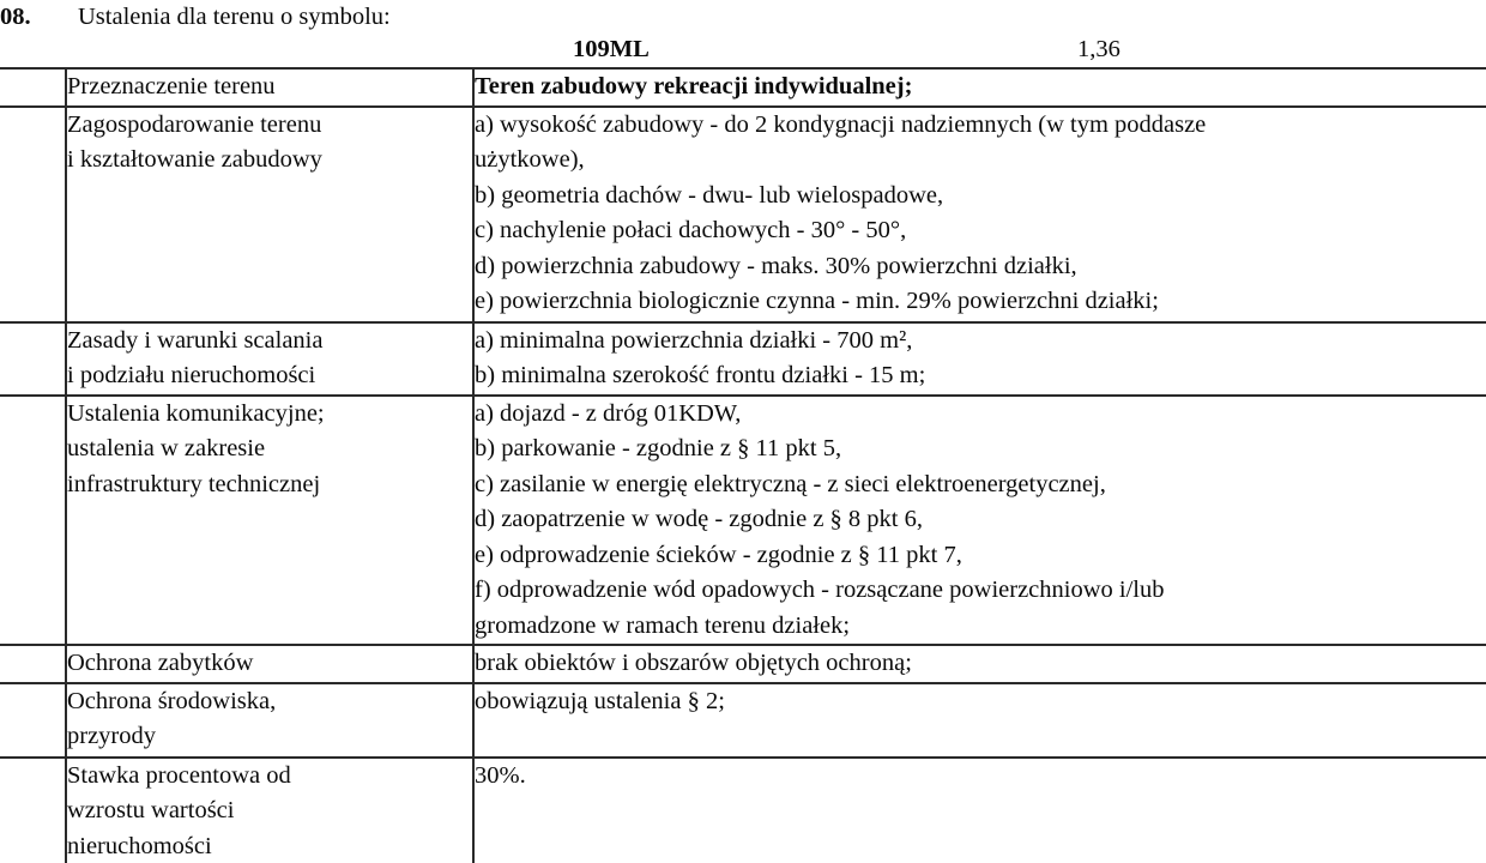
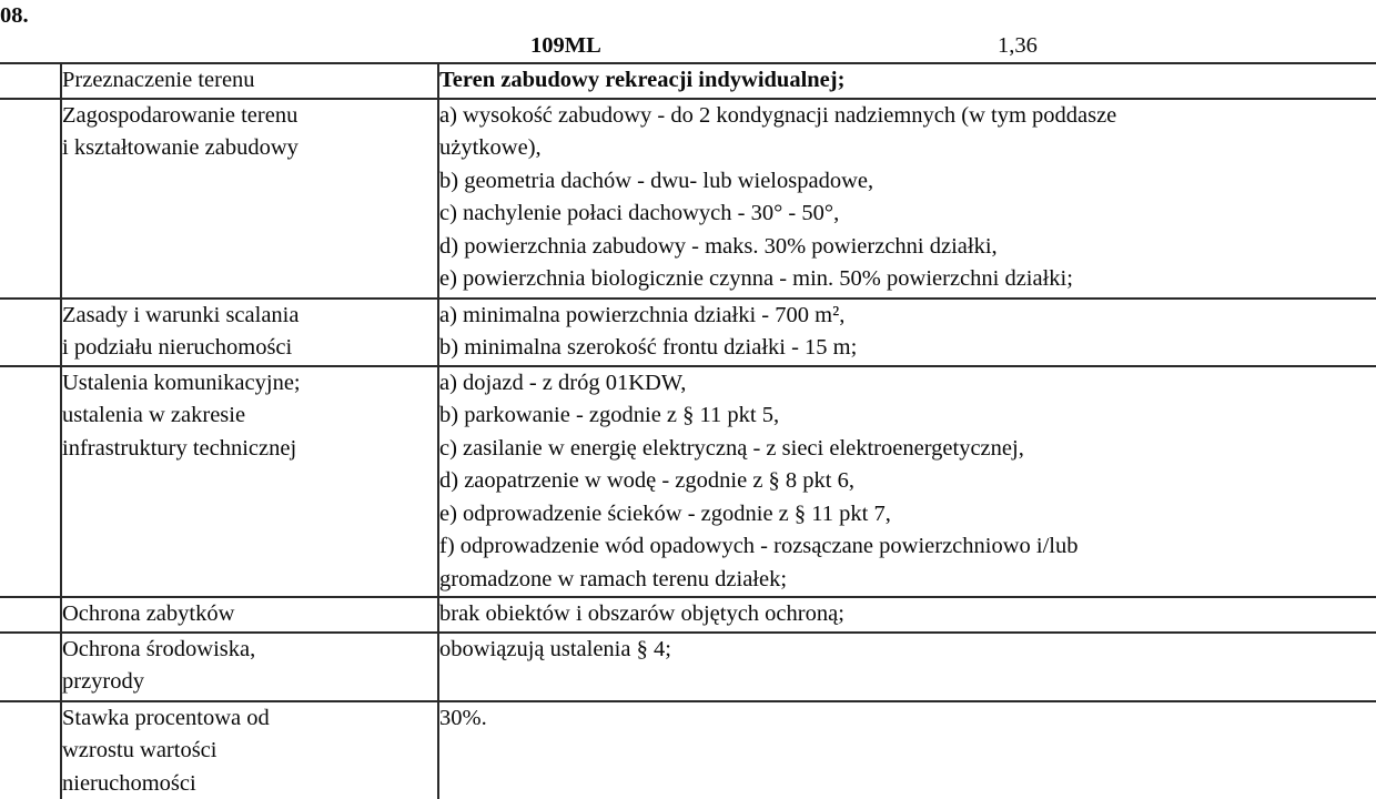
  08.
- Ustalenia dla terenu o symbolu:
  109ML
  1,36
  	Przeznaczenie terenu	Teren zabudowy rekreacji indywidualnej;
- 	Zagospodarowanie terenu i kształtowanie zabudowy	a) wysokość zabudowy - do 2 kondygnacji nadziemnych (w tym poddasze użytkowe), b) geometria dachów - dwu- lub wielospadowe, c) nachylenie połaci dachowych - 30° - 50°, d) powierzchnia zabudowy - maks. 30% powierzchni działki, e) powierzchnia biologicznie czynna - min. 29% powierzchni działki;
+ 	Zagospodarowanie terenu i kształtowanie zabudowy	a) wysokość zabudowy - do 2 kondygnacji nadziemnych (w tym poddasze użytkowe), b) geometria dachów - dwu- lub wielospadowe, c) nachylenie połaci dachowych - 30° - 50°, d) powierzchnia zabudowy - maks. 30% powierzchni działki, e) powierzchnia biologicznie czynna - min. 50% powierzchni działki;
  	Zasady i warunki scalania i podziału nieruchomości	a) minimalna powierzchnia działki - 700 m², b) minimalna szerokość frontu działki - 15 m;
  	Ustalenia komunikacyjne; ustalenia w zakresie infrastruktury technicznej	a) dojazd - z dróg 01KDW, b) parkowanie - zgodnie z § 11 pkt 5, c) zasilanie w energię elektryczną - z sieci elektroenergetycznej, d) zaopatrzenie w wodę - zgodnie z § 8 pkt 6, e) odprowadzenie ścieków - zgodnie z § 11 pkt 7, f) odprowadzenie wód opadowych - rozsączane powierzchniowo i/lub gromadzone w ramach terenu działek;
  	Ochrona zabytków	brak obiektów i obszarów objętych ochroną;
- 	Ochrona środowiska, przyrody	obowiązują ustalenia § 2;
+ 	Ochrona środowiska, przyrody	obowiązują ustalenia § 4;
  	Stawka procentowa od wzrostu wartości nieruchomości	30%.
